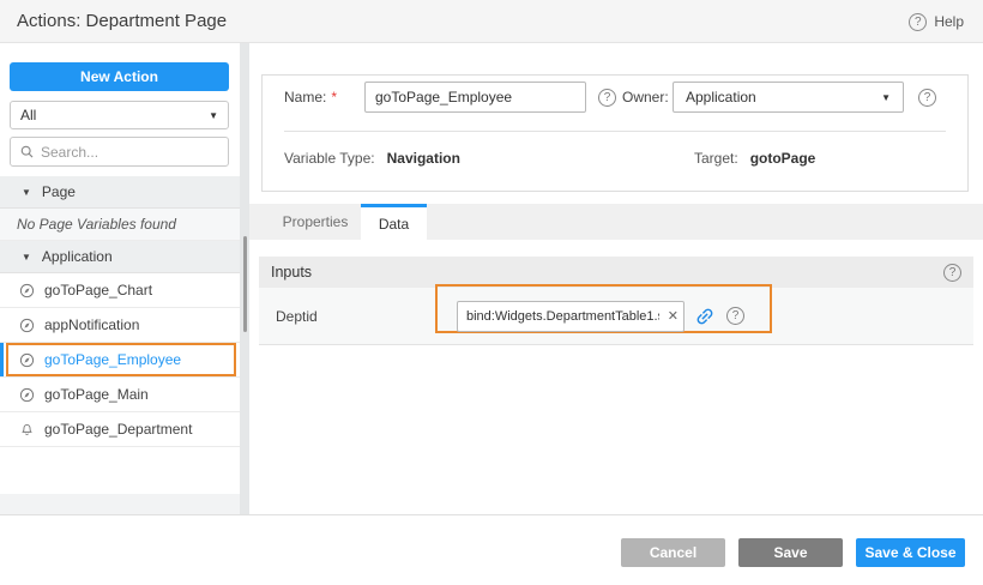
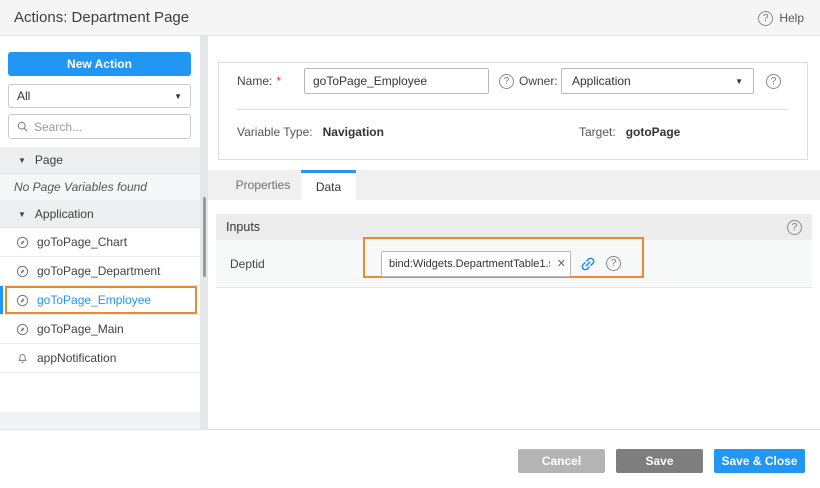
  Actions: Department Page
  ?
  Help
  New Action
  All
  ▼
  Search...
  ▼
  Page
  No Page Variables found
  ▼
  Application
  goToPage_Chart
- appNotification
+ goToPage_Department
  goToPage_Employee
  goToPage_Main
- goToPage_Department
+ appNotification
  Name:
  *
  goToPage_Employee
  ?
  Owner:
  Application
  ▼
  ?
  Variable Type:
  Navigation
  Target:
  gotoPage
  Properties
  Data
  Inputs
  ?
  Deptid
  bind:Widgets.DepartmentTable1.
  ✕
  ?
  Cancel
  Save
  Save & Close
